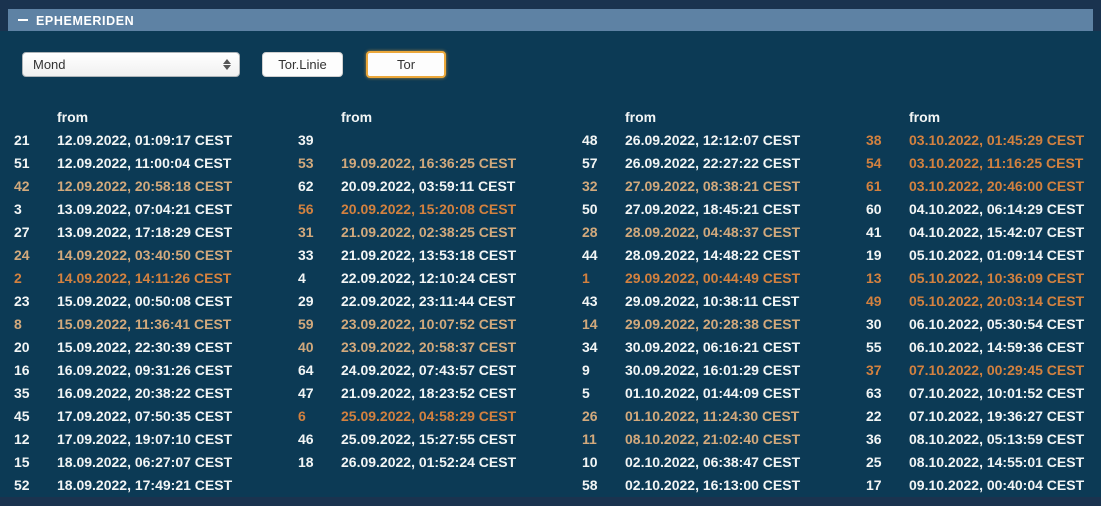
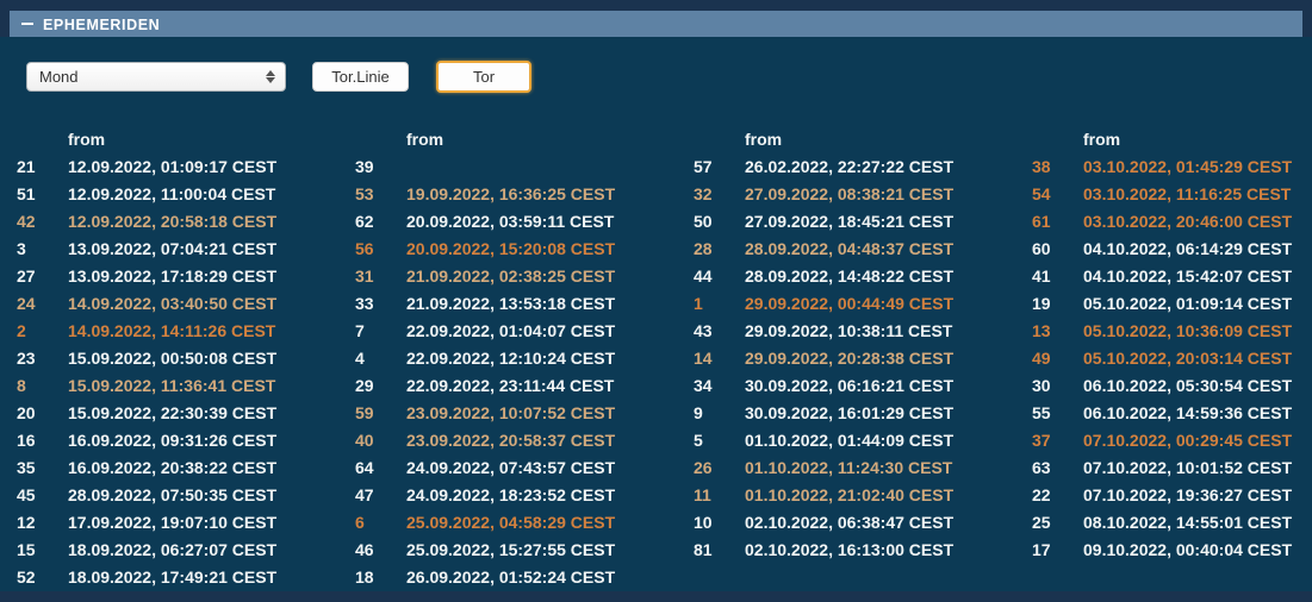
  EPHEMERIDEN
  Mond
  Tor.Linie
  Tor
  from
  21
  12.09.2022, 01:09:17 CEST
  51
  12.09.2022, 11:00:04 CEST
  42
  12.09.2022, 20:58:18 CEST
  3
  13.09.2022, 07:04:21 CEST
  27
  13.09.2022, 17:18:29 CEST
  24
  14.09.2022, 03:40:50 CEST
  2
  14.09.2022, 14:11:26 CEST
  23
  15.09.2022, 00:50:08 CEST
  8
  15.09.2022, 11:36:41 CEST
  20
  15.09.2022, 22:30:39 CEST
  16
  16.09.2022, 09:31:26 CEST
  35
  16.09.2022, 20:38:22 CEST
  45
- 17.09.2022, 07:50:35 CEST
+ 28.09.2022, 07:50:35 CEST
  12
  17.09.2022, 19:07:10 CEST
  15
  18.09.2022, 06:27:07 CEST
  52
  18.09.2022, 17:49:21 CEST
  from
  39
  53
  19.09.2022, 16:36:25 CEST
  62
  20.09.2022, 03:59:11 CEST
  56
  20.09.2022, 15:20:08 CEST
  31
  21.09.2022, 02:38:25 CEST
  33
  21.09.2022, 13:53:18 CEST
+ 7
+ 22.09.2022, 01:04:07 CEST
  4
  22.09.2022, 12:10:24 CEST
  29
  22.09.2022, 23:11:44 CEST
  59
  23.09.2022, 10:07:52 CEST
  40
  23.09.2022, 20:58:37 CEST
  64
  24.09.2022, 07:43:57 CEST
  47
- 21.09.2022, 18:23:52 CEST
+ 24.09.2022, 18:23:52 CEST
  6
  25.09.2022, 04:58:29 CEST
  46
  25.09.2022, 15:27:55 CEST
  18
  26.09.2022, 01:52:24 CEST
  from
- 48
- 26.09.2022, 12:12:07 CEST
  57
- 26.09.2022, 22:27:22 CEST
+ 26.02.2022, 22:27:22 CEST
  32
  27.09.2022, 08:38:21 CEST
  50
  27.09.2022, 18:45:21 CEST
  28
  28.09.2022, 04:48:37 CEST
  44
  28.09.2022, 14:48:22 CEST
  1
  29.09.2022, 00:44:49 CEST
  43
  29.09.2022, 10:38:11 CEST
  14
  29.09.2022, 20:28:38 CEST
  34
  30.09.2022, 06:16:21 CEST
  9
  30.09.2022, 16:01:29 CEST
  5
  01.10.2022, 01:44:09 CEST
  26
  01.10.2022, 11:24:30 CEST
  11
- 08.10.2022, 21:02:40 CEST
+ 01.10.2022, 21:02:40 CEST
  10
  02.10.2022, 06:38:47 CEST
- 58
+ 81
  02.10.2022, 16:13:00 CEST
  from
  38
  03.10.2022, 01:45:29 CEST
  54
  03.10.2022, 11:16:25 CEST
  61
  03.10.2022, 20:46:00 CEST
  60
  04.10.2022, 06:14:29 CEST
  41
  04.10.2022, 15:42:07 CEST
  19
  05.10.2022, 01:09:14 CEST
  13
  05.10.2022, 10:36:09 CEST
  49
  05.10.2022, 20:03:14 CEST
  30
  06.10.2022, 05:30:54 CEST
  55
  06.10.2022, 14:59:36 CEST
  37
  07.10.2022, 00:29:45 CEST
  63
  07.10.2022, 10:01:52 CEST
  22
  07.10.2022, 19:36:27 CEST
- 36
- 08.10.2022, 05:13:59 CEST
  25
  08.10.2022, 14:55:01 CEST
  17
  09.10.2022, 00:40:04 CEST
